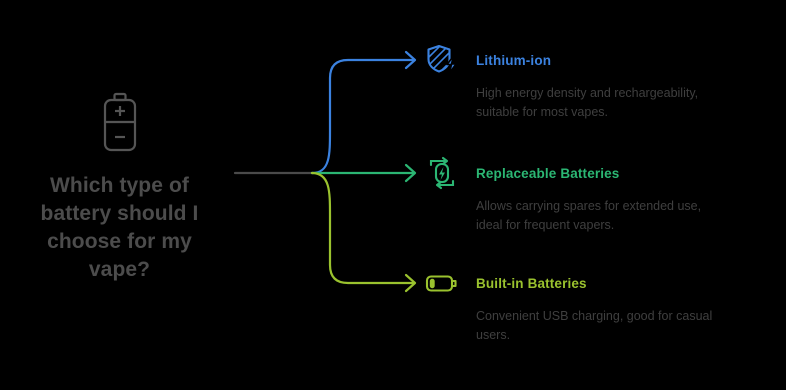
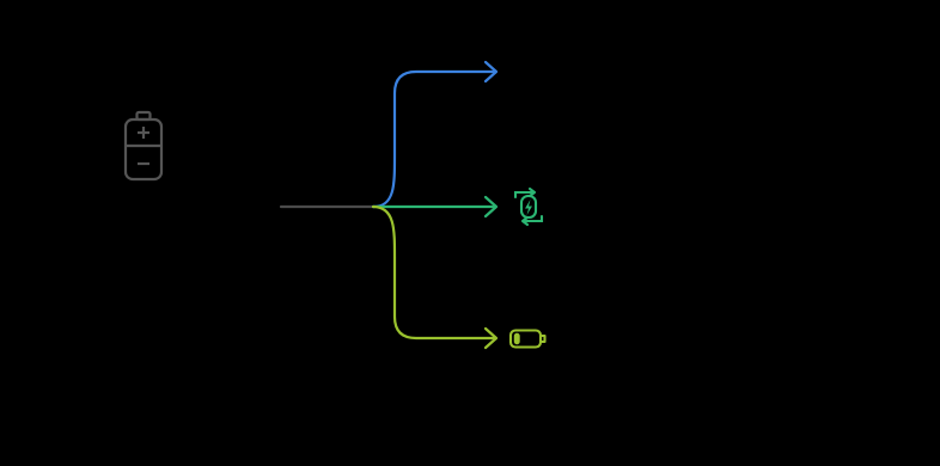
- Which type of
- battery should I
- choose for my
- vape?
- Lithium-ion
- High energy density and rechargeability,
- suitable for most vapes.
- Replaceable Batteries
- Allows carrying spares for extended use,
- ideal for frequent vapers.
- Built-in Batteries
- Convenient USB charging, good for casual
- users.
